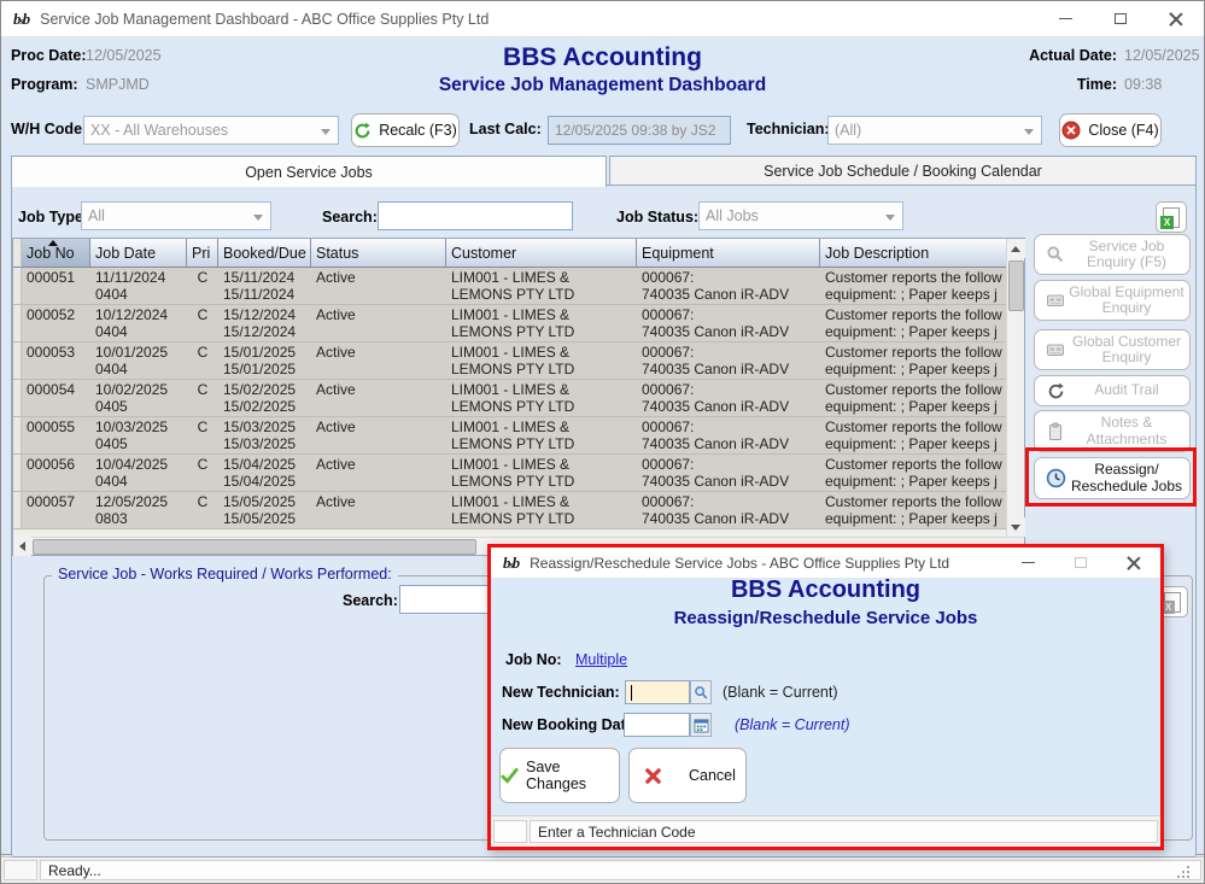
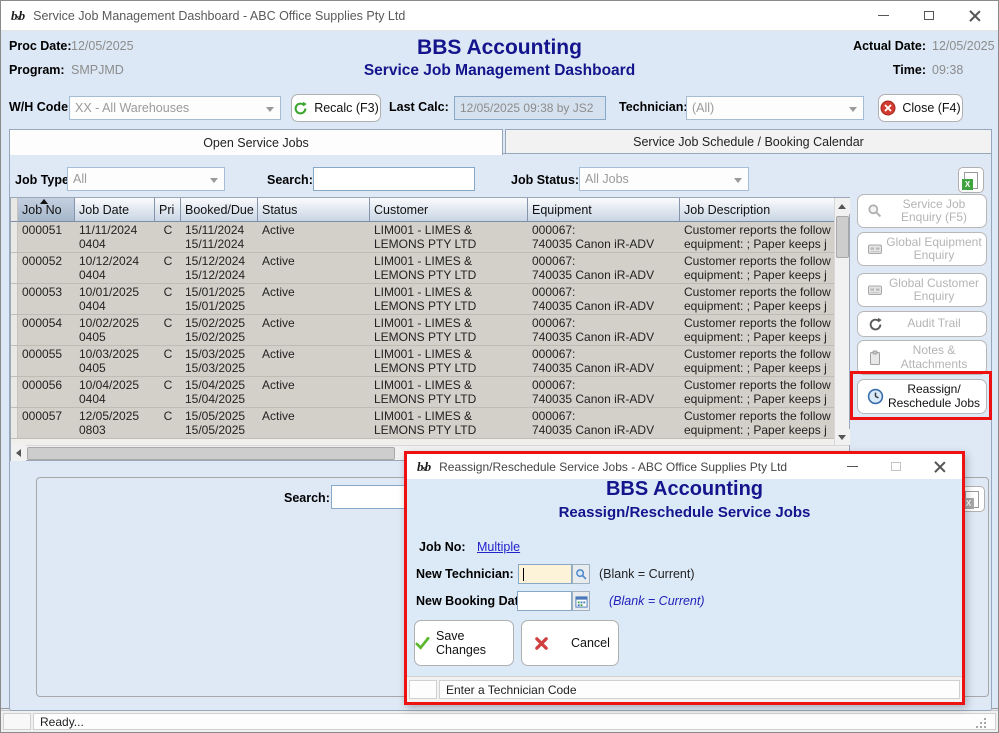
  bsb
  Service Job Management Dashboard - ABC Office Supplies Pty Ltd
  Proc Date:
  12/05/2025
  Program:
  SMPJMD
  BBS Accounting
  Service Job Management Dashboard
  Actual Date:
  12/05/2025
  Time:
  09:38
  W/H Code
  XX - All Warehouses
  Recalc (F3)
  Last Calc:
  12/05/2025 09:38 by JS2
  Technician
  (All)
  Close (F4)
  Open Service Jobs
  Service Job Schedule / Booking Calendar
  Job Type
  All
  Search:
  Job Status:
  All Jobs
  X
  Job No
  Job Date
  Pri
  Booked/Due
  Status
  Customer
  Equipment
  Job Description
  000051
  11/11/2024
  0404
  C
  15/11/2024
  15/11/2024
  Active
  LIM001 - LIMES &
  LEMONS PTY LTD
  000067:
  740035 Canon iR-ADV
  Customer reports the follow
  equipment: ; Paper keeps j
  000052
  10/12/2024
  0404
  C
  15/12/2024
  15/12/2024
  Active
  LIM001 - LIMES &
  LEMONS PTY LTD
  000067:
  740035 Canon iR-ADV
  Customer reports the follow
  equipment: ; Paper keeps j
  000053
  10/01/2025
  0404
  C
  15/01/2025
  15/01/2025
  Active
  LIM001 - LIMES &
  LEMONS PTY LTD
  000067:
  740035 Canon iR-ADV
  Customer reports the follow
  equipment: ; Paper keeps j
  000054
  10/02/2025
  0405
  C
  15/02/2025
  15/02/2025
  Active
  LIM001 - LIMES &
  LEMONS PTY LTD
  000067:
  740035 Canon iR-ADV
  Customer reports the follow
  equipment: ; Paper keeps j
  000055
  10/03/2025
  0405
  C
  15/03/2025
  15/03/2025
  Active
  LIM001 - LIMES &
  LEMONS PTY LTD
  000067:
  740035 Canon iR-ADV
  Customer reports the follow
  equipment: ; Paper keeps j
  000056
  10/04/2025
  0404
  C
  15/04/2025
  15/04/2025
  Active
  LIM001 - LIMES &
  LEMONS PTY LTD
  000067:
  740035 Canon iR-ADV
  Customer reports the follow
  equipment: ; Paper keeps j
  000057
  12/05/2025
  0803
  C
  15/05/2025
  15/05/2025
  Active
  LIM001 - LIMES &
  LEMONS PTY LTD
  000067:
  740035 Canon iR-ADV
  Customer reports the follow
  equipment: ; Paper keeps j
  Service Job Enquiry (F5)
  Global Equipment Enquiry
  Global Customer Enquiry
  Audit Trail
  Notes & Attachments
  Reassign/
  Reschedule Jobs
- Service Job - Works Required / Works Performed:
  Search:
  X
  Ready...
  bsb
  Reassign/Reschedule Service Jobs - ABC Office Supplies Pty Ltd
  BBS Accounting
  Reassign/Reschedule Service Jobs
  Job No:
  Multiple
  New Technician:
  (Blank = Current)
  New Booking Da
  (Blank = Current)
  Save Changes
  Cancel
  Enter a Technician Code
